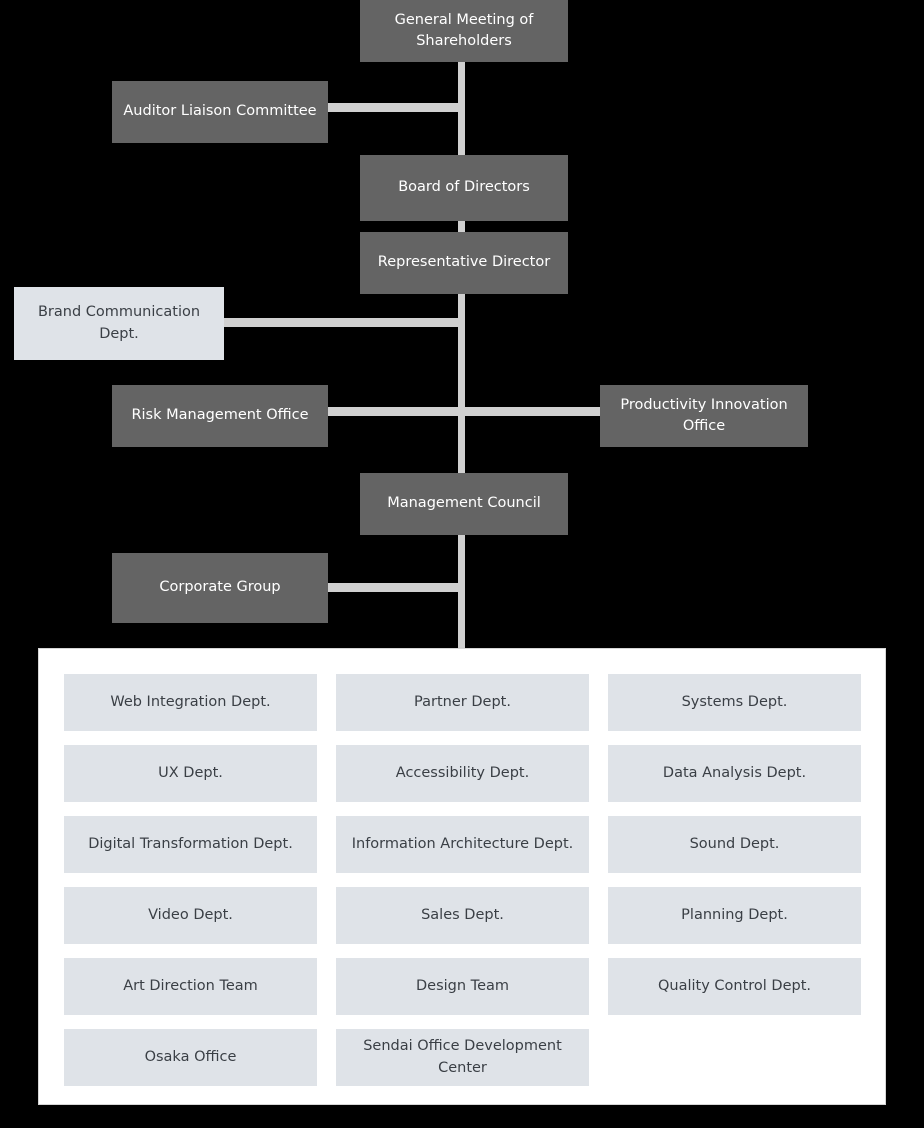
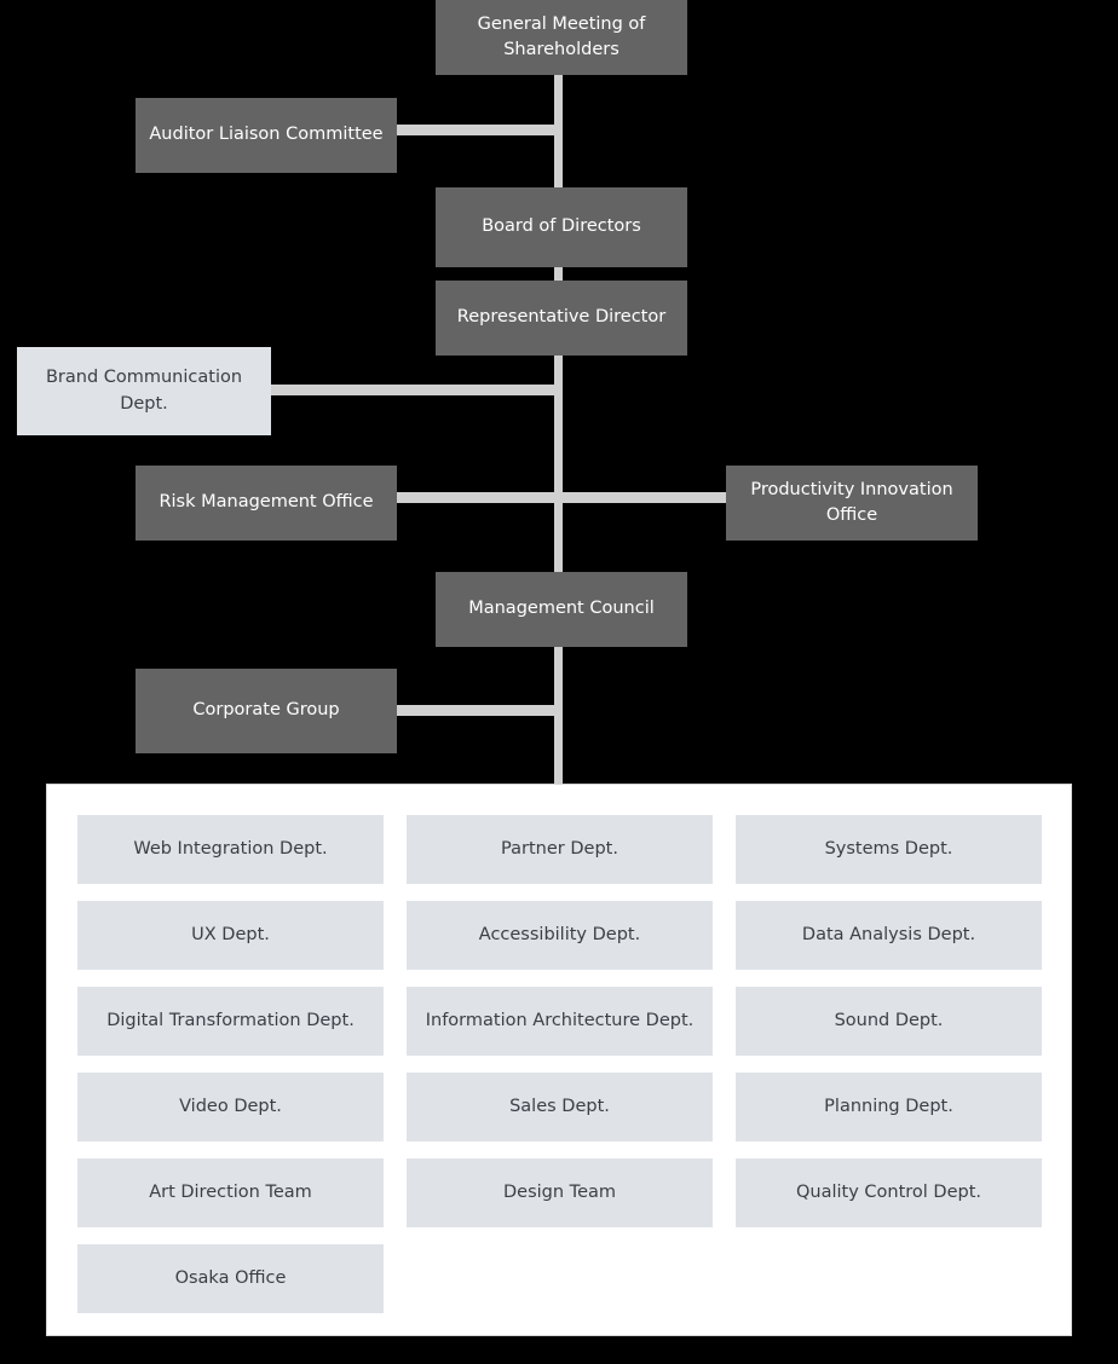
  General Meeting of Shareholders
  Auditor Liaison Committee
  Board of Directors
  Representative Director
  Brand Communication Dept.
  Risk Management Office
  Productivity Innovation Office
  Management Council
  Corporate Group
  Web Integration Dept.
  Partner Dept.
  Systems Dept.
  UX Dept.
  Accessibility Dept.
  Data Analysis Dept.
  Digital Transformation Dept.
  Information Architecture Dept.
  Sound Dept.
  Video Dept.
  Sales Dept.
  Planning Dept.
  Art Direction Team
  Design Team
  Quality Control Dept.
  Osaka Office
- Sendai Office Development Center
